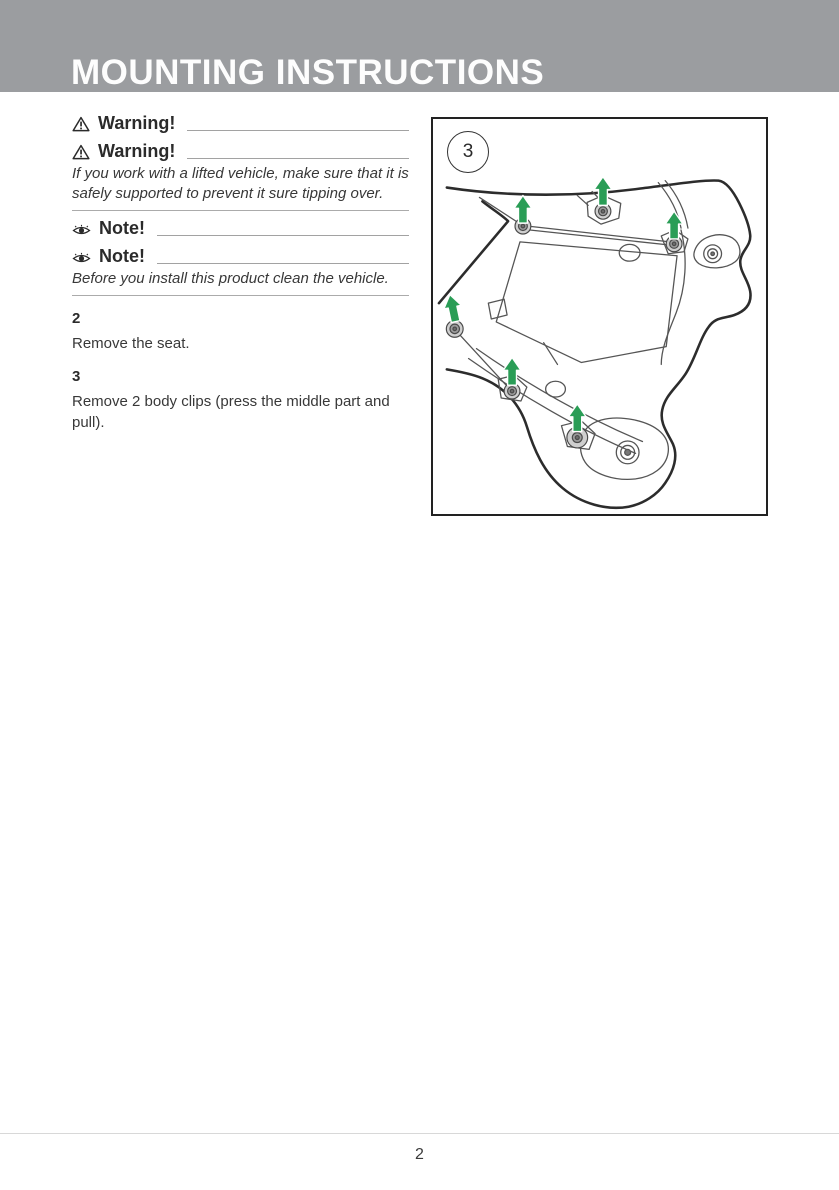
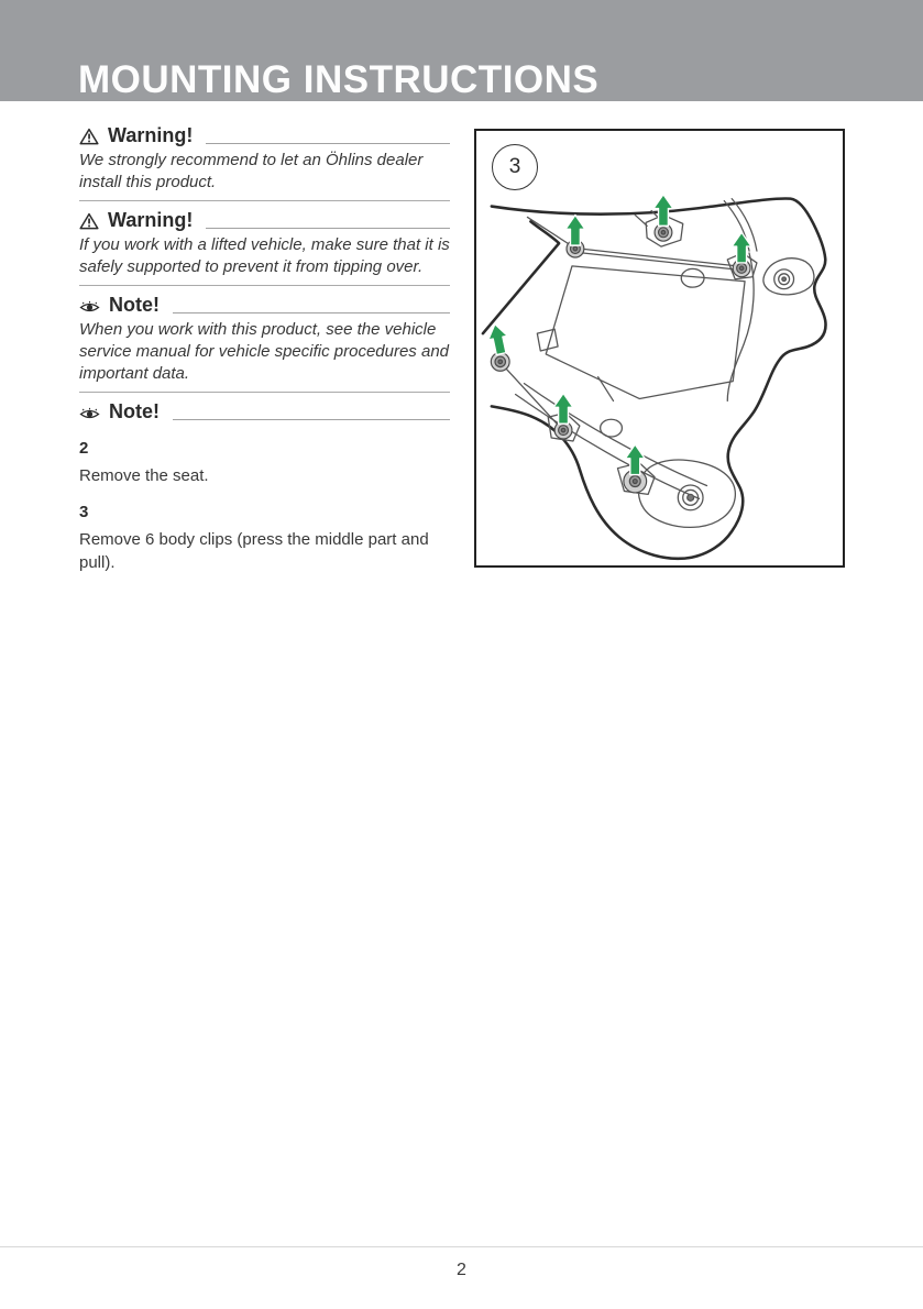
  MOUNTING INSTRUCTIONS
  Warning!
+ We strongly recommend to let an Öhlins dealer install this product.
  Warning!
- If you work with a lifted vehicle, make sure that it is safely supported to prevent it sure tipping over.
+ If you work with a lifted vehicle, make sure that it is safely supported to prevent it from tipping over.
  Note!
+ When you work with this product, see the vehicle service manual for vehicle specific procedures and important data.
  Note!
- Before you install this product clean the vehicle.
  2
  Remove the seat.
  3
- Remove 2 body clips (press the middle part and pull).
+ Remove 6 body clips (press the middle part and pull).
  3
  2
